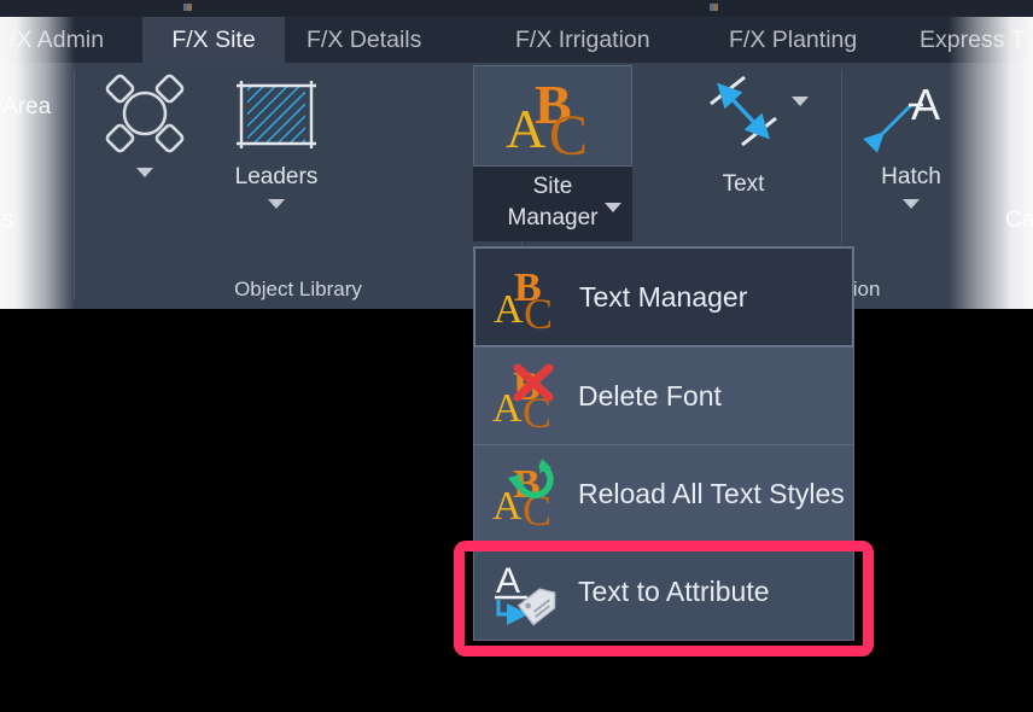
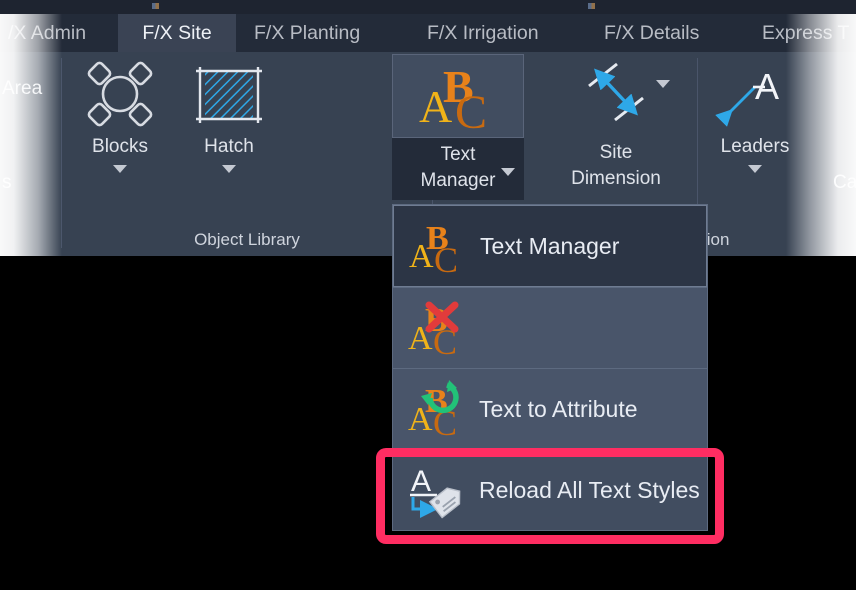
  F/X Site
- F/X Details
+ F/X Planting
  F/X Irrigation
- F/X Planting
+ F/X Details
  Object Library
  ion
+ Blocks
- Leaders
+ Hatch
  A
  B
  C
- Site
+ Text
  Manager
- Text
+ Site
+ Dimension
  A
- Hatch
+ Leaders
  A
  B
  C
  Text Manager
  A
  C
- Delete Font
  A
  B
  C
- Reload All Text Styles
+ Text to Attribute
  A
- Text to Attribute
+ Reload All Text Styles
